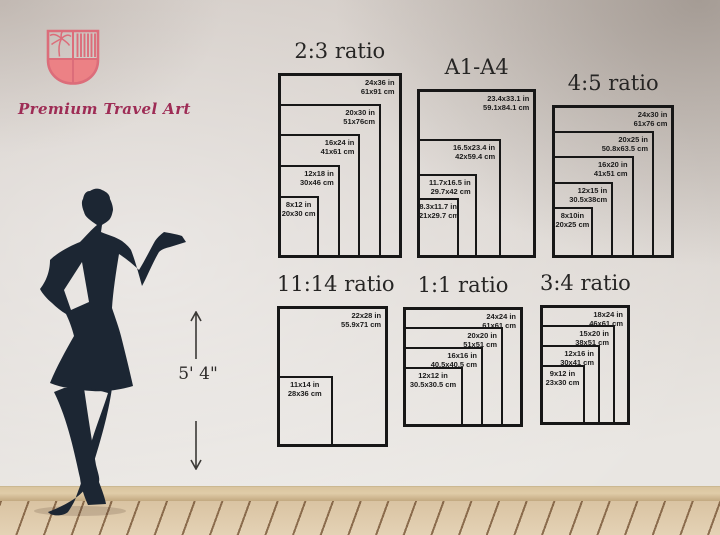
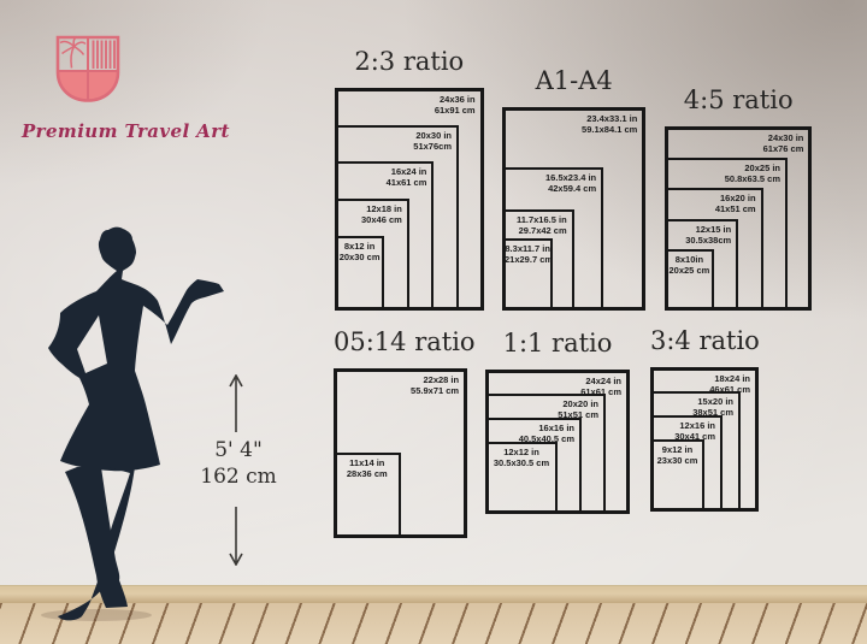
  Premium Travel Art
  5' 4"
+ 162 cm
  2:3 ratio
  24x36 in
  61x91 cm
  20x30 in
  51x76cm
  16x24 in
  41x61 cm
  12x18 in
  30x46 cm
  8x12 in
  20x30 cm
  A1-A4
  23.4x33.1 in
  59.1x84.1 cm
  16.5x23.4 in
  42x59.4 cm
  11.7x16.5 in
  29.7x42 cm
  8.3x11.7 in
  21x29.7 cm
  4:5 ratio
  24x30 in
  61x76 cm
  20x25 in
  50.8x63.5 cm
  16x20 in
  41x51 cm
  12x15 in
  30.5x38cm
  8x10in
  20x25 cm
- 11:14 ratio
+ 05:14 ratio
  22x28 in
  55.9x71 cm
  11x14 in
  28x36 cm
  1:1 ratio
  24x24 in
  61x61 cm
  20x20 in
  51x51 cm
  16x16 in
  40.5x40.5 cm
  12x12 in
  30.5x30.5 cm
  3:4 ratio
  18x24 in
  46x61 cm
  15x20 in
  38x51 cm
  12x16 in
  30x41 cm
  9x12 in
  23x30 cm
